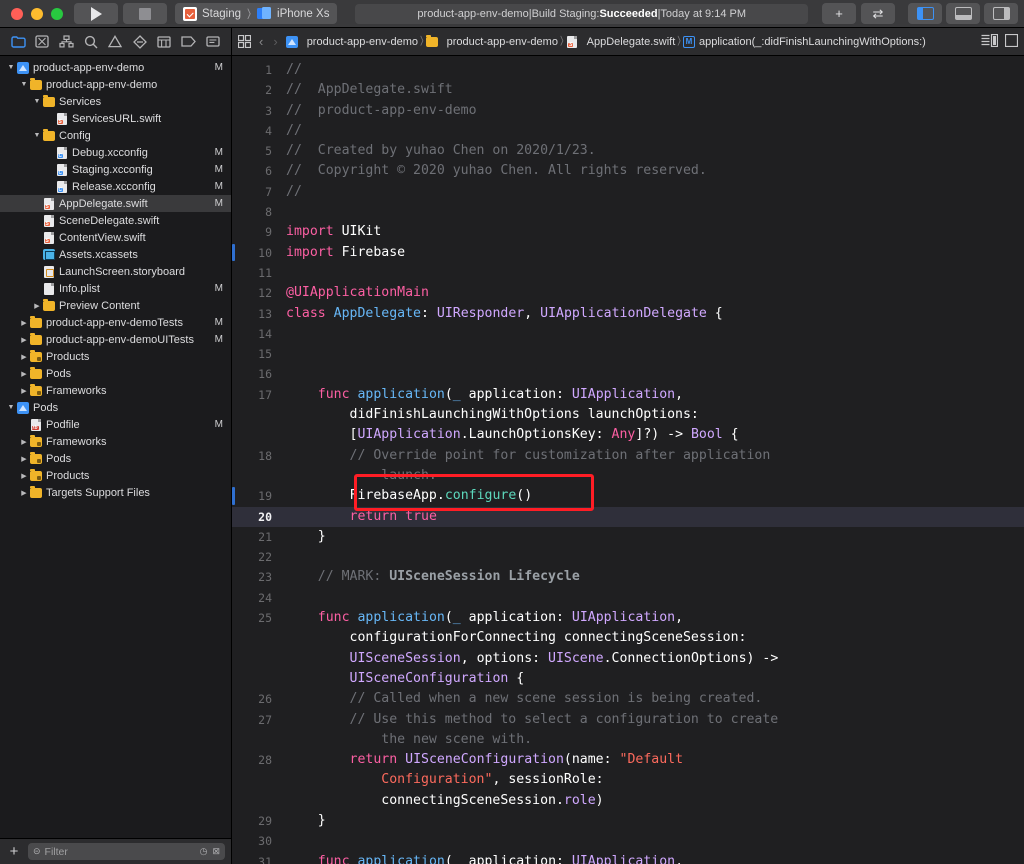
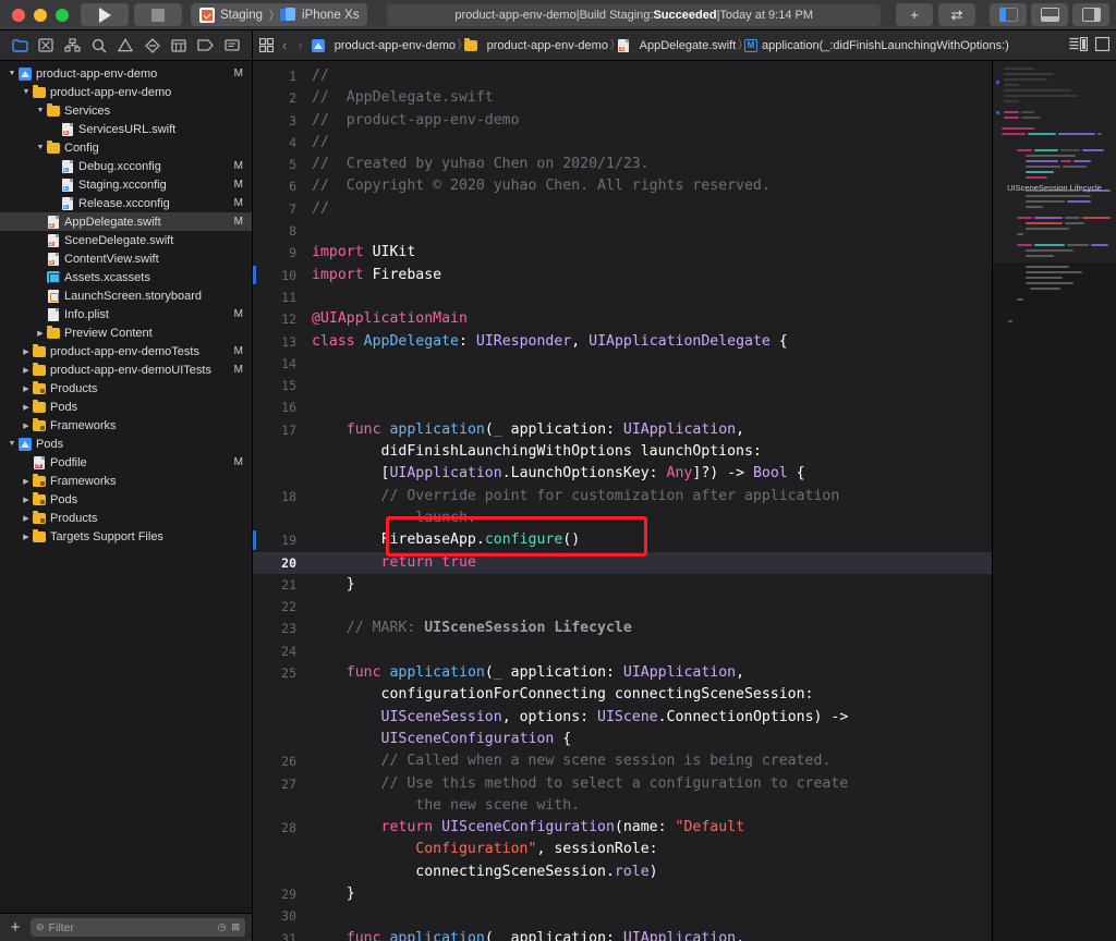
  Staging
  〉
  iPhone Xs
  product-app-env-demo
  |
  Build Staging:
  Succeeded
  |
  Today at 9:14 PM
  +
  ⇄
  product-app-env-demo
  M
  product-app-env-demo
  Services
  ServicesURL.swift
  Config
  Debug.xcconfig
  M
  Staging.xcconfig
  M
  Release.xcconfig
  M
  AppDelegate.swift
  M
  SceneDelegate.swift
  ContentView.swift
  Assets.xcassets
  LaunchScreen.storyboard
  Info.plist
  M
  Preview Content
  product-app-env-demoTests
  M
  product-app-env-demoUITests
  M
  Products
  Pods
  Frameworks
  Pods
  Podfile
  M
  Frameworks
  Pods
  Products
  Targets Support Files
  +
  ⊝
  Filter
  ◷
  ⊠
  ‹
  ›
  product-app-env-demo
  〉
  product-app-env-demo
  〉
  AppDelegate.swift
  〉
  M
  application(_:didFinishLaunchingWithOptions:)
  1
  2
  3
  4
  5
  6
  7
  8
  9
  10
  11
  12
  13
  14
  15
  16
  17
  18
  19
  20
  21
  22
  23
  24
  25
  26
  27
  28
  29
  30
  31
  //
  // AppDelegate.swift
  // product-app-env-demo
  //
  // Created by yuhao Chen on 2020/1/23.
  // Copyright © 2020 yuhao Chen. All rights reserved.
  //
  import UIKit
  import Firebase
  @UIApplicationMain
  class AppDelegate: UIResponder, UIApplicationDelegate {
  func application(_ application: UIApplication,
  didFinishLaunchingWithOptions launchOptions:
  [UIApplication.LaunchOptionsKey: Any]?) -> Bool {
  // Override point for customization after application
  launch.
  FirebaseApp.configure()
  return true
  }
  // MARK: UISceneSession Lifecycle
  func application(_ application: UIApplication,
  configurationForConnecting connectingSceneSession:
  UISceneSession, options: UIScene.ConnectionOptions) ->
  UISceneConfiguration {
  // Called when a new scene session is being created.
  // Use this method to select a configuration to create
  the new scene with.
  return UISceneConfiguration(name: "Default
  Configuration", sessionRole:
  connectingSceneSession.role)
  }
  func application( application: UIApplication,
+ UISceneSession Lifecycle
